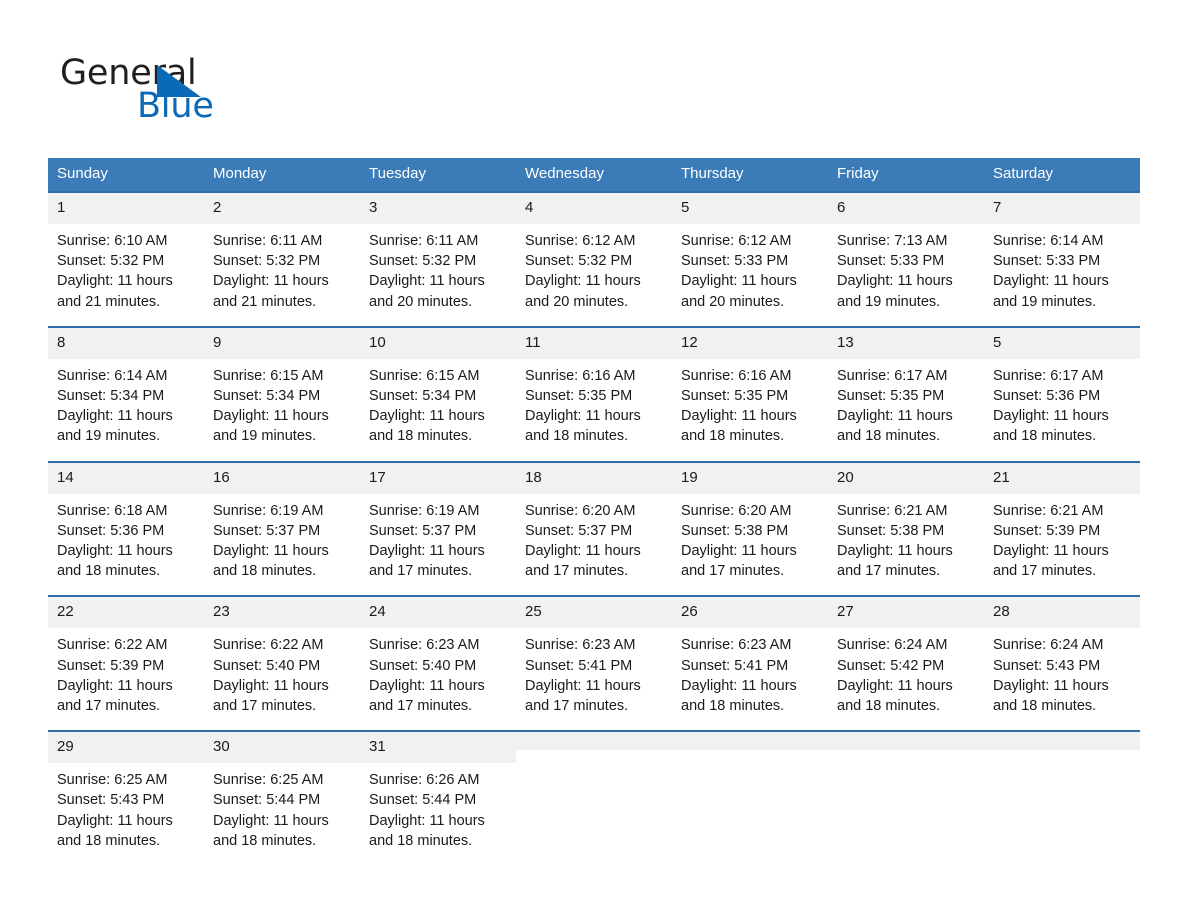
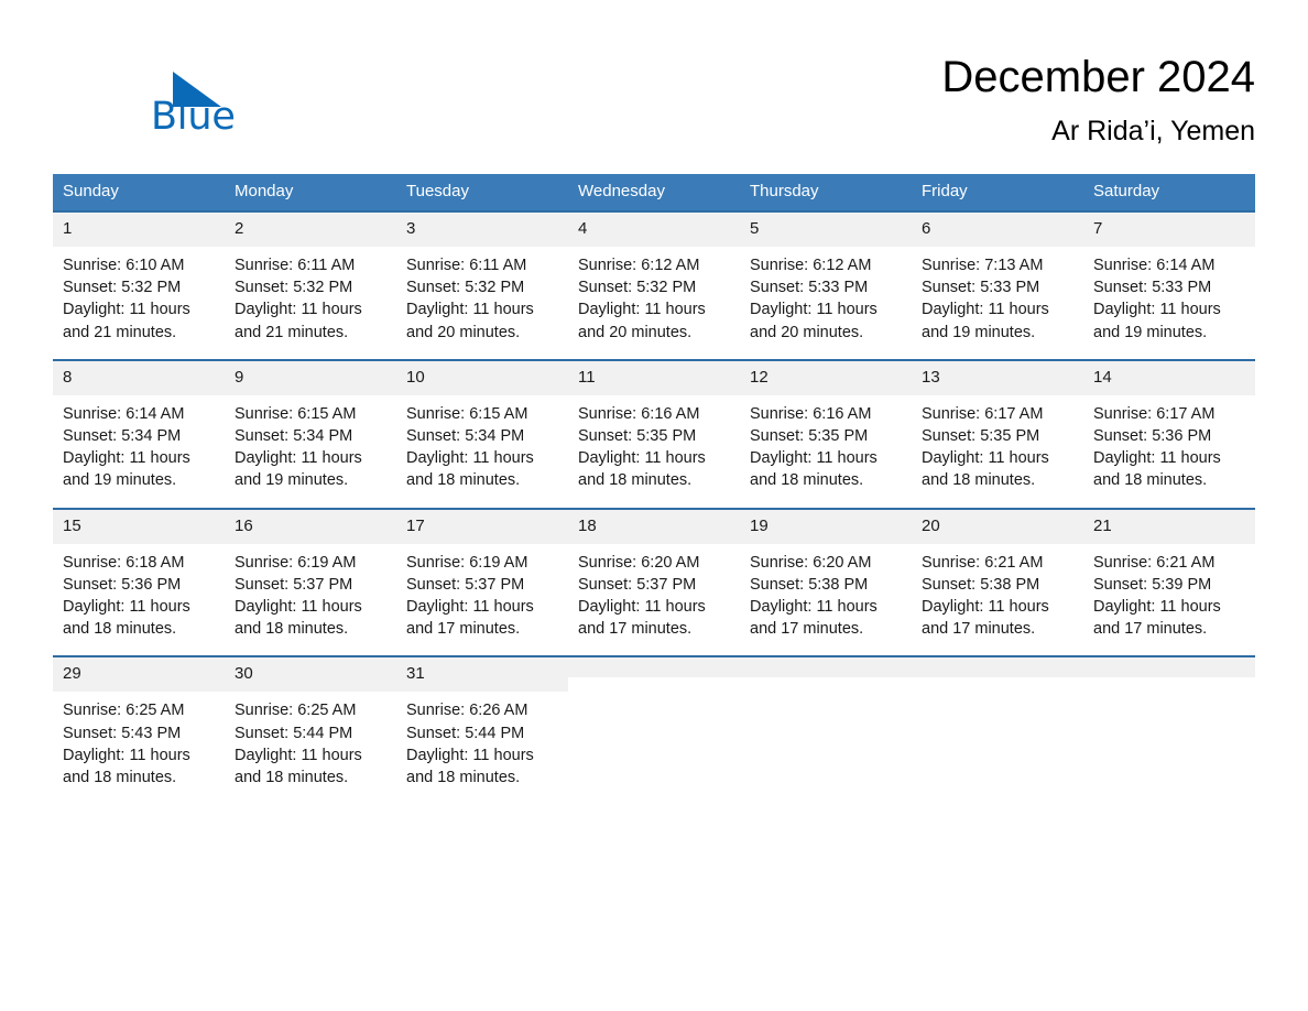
- General
  Blue
+ December 2024
+ Ar Rida’i, Yemen
  Sunday	Monday	Tuesday	Wednesday	Thursday	Friday	Saturday
  1Sunrise: 6:10 AMSunset: 5:32 PMDaylight: 11 hours and 21 minutes.	2Sunrise: 6:11 AMSunset: 5:32 PMDaylight: 11 hours and 21 minutes.	3Sunrise: 6:11 AMSunset: 5:32 PMDaylight: 11 hours and 20 minutes.	4Sunrise: 6:12 AMSunset: 5:32 PMDaylight: 11 hours and 20 minutes.	5Sunrise: 6:12 AMSunset: 5:33 PMDaylight: 11 hours and 20 minutes.	6Sunrise: 7:13 AMSunset: 5:33 PMDaylight: 11 hours and 19 minutes.	7Sunrise: 6:14 AMSunset: 5:33 PMDaylight: 11 hours and 19 minutes.
- 8Sunrise: 6:14 AMSunset: 5:34 PMDaylight: 11 hours and 19 minutes.	9Sunrise: 6:15 AMSunset: 5:34 PMDaylight: 11 hours and 19 minutes.	10Sunrise: 6:15 AMSunset: 5:34 PMDaylight: 11 hours and 18 minutes.	11Sunrise: 6:16 AMSunset: 5:35 PMDaylight: 11 hours and 18 minutes.	12Sunrise: 6:16 AMSunset: 5:35 PMDaylight: 11 hours and 18 minutes.	13Sunrise: 6:17 AMSunset: 5:35 PMDaylight: 11 hours and 18 minutes.	5Sunrise: 6:17 AMSunset: 5:36 PMDaylight: 11 hours and 18 minutes.
+ 8Sunrise: 6:14 AMSunset: 5:34 PMDaylight: 11 hours and 19 minutes.	9Sunrise: 6:15 AMSunset: 5:34 PMDaylight: 11 hours and 19 minutes.	10Sunrise: 6:15 AMSunset: 5:34 PMDaylight: 11 hours and 18 minutes.	11Sunrise: 6:16 AMSunset: 5:35 PMDaylight: 11 hours and 18 minutes.	12Sunrise: 6:16 AMSunset: 5:35 PMDaylight: 11 hours and 18 minutes.	13Sunrise: 6:17 AMSunset: 5:35 PMDaylight: 11 hours and 18 minutes.	14Sunrise: 6:17 AMSunset: 5:36 PMDaylight: 11 hours and 18 minutes.
- 14Sunrise: 6:18 AMSunset: 5:36 PMDaylight: 11 hours and 18 minutes.	16Sunrise: 6:19 AMSunset: 5:37 PMDaylight: 11 hours and 18 minutes.	17Sunrise: 6:19 AMSunset: 5:37 PMDaylight: 11 hours and 17 minutes.	18Sunrise: 6:20 AMSunset: 5:37 PMDaylight: 11 hours and 17 minutes.	19Sunrise: 6:20 AMSunset: 5:38 PMDaylight: 11 hours and 17 minutes.	20Sunrise: 6:21 AMSunset: 5:38 PMDaylight: 11 hours and 17 minutes.	21Sunrise: 6:21 AMSunset: 5:39 PMDaylight: 11 hours and 17 minutes.
+ 15Sunrise: 6:18 AMSunset: 5:36 PMDaylight: 11 hours and 18 minutes.	16Sunrise: 6:19 AMSunset: 5:37 PMDaylight: 11 hours and 18 minutes.	17Sunrise: 6:19 AMSunset: 5:37 PMDaylight: 11 hours and 17 minutes.	18Sunrise: 6:20 AMSunset: 5:37 PMDaylight: 11 hours and 17 minutes.	19Sunrise: 6:20 AMSunset: 5:38 PMDaylight: 11 hours and 17 minutes.	20Sunrise: 6:21 AMSunset: 5:38 PMDaylight: 11 hours and 17 minutes.	21Sunrise: 6:21 AMSunset: 5:39 PMDaylight: 11 hours and 17 minutes.
- 22Sunrise: 6:22 AMSunset: 5:39 PMDaylight: 11 hours and 17 minutes.	23Sunrise: 6:22 AMSunset: 5:40 PMDaylight: 11 hours and 17 minutes.	24Sunrise: 6:23 AMSunset: 5:40 PMDaylight: 11 hours and 17 minutes.	25Sunrise: 6:23 AMSunset: 5:41 PMDaylight: 11 hours and 17 minutes.	26Sunrise: 6:23 AMSunset: 5:41 PMDaylight: 11 hours and 18 minutes.	27Sunrise: 6:24 AMSunset: 5:42 PMDaylight: 11 hours and 18 minutes.	28Sunrise: 6:24 AMSunset: 5:43 PMDaylight: 11 hours and 18 minutes.
  29Sunrise: 6:25 AMSunset: 5:43 PMDaylight: 11 hours and 18 minutes.	30Sunrise: 6:25 AMSunset: 5:44 PMDaylight: 11 hours and 18 minutes.	31Sunrise: 6:26 AMSunset: 5:44 PMDaylight: 11 hours and 18 minutes.
